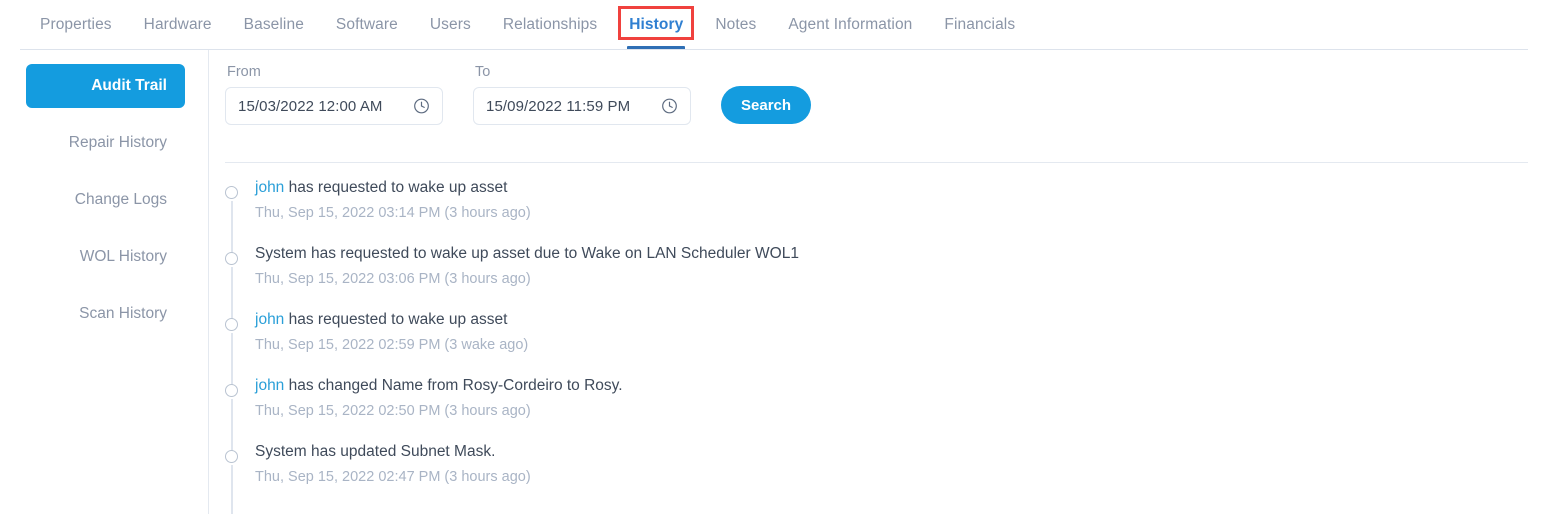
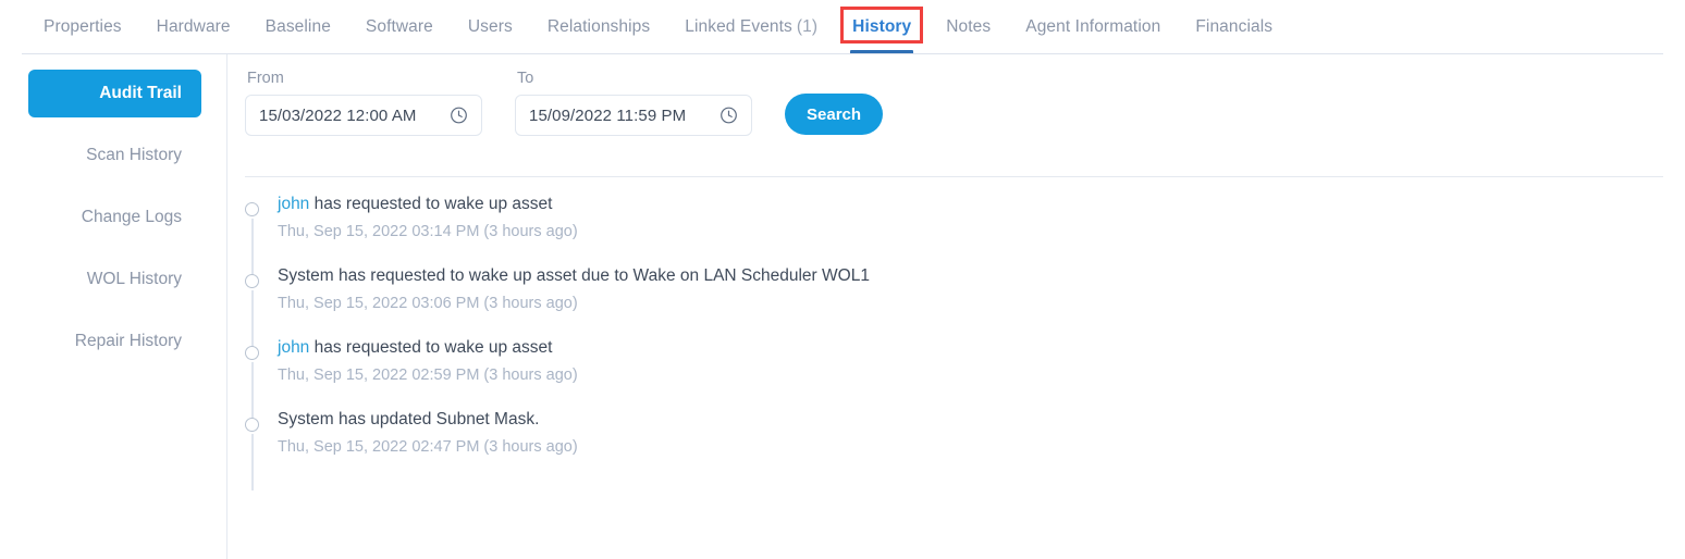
  Properties
  Hardware
  Baseline
  Software
  Users
  Relationships
+ Linked Events
+ (1)
  History
  Notes
  Agent Information
  Financials
  Audit Trail
- Repair History
+ Scan History
  Change Logs
  WOL History
- Scan History
+ Repair History
  From
  15/03/2022 12:00 AM
  To
  15/09/2022 11:59 PM
  Search
  john has requested to wake up asset
  Thu, Sep 15, 2022 03:14 PM (3 hours ago)
  System has requested to wake up asset due to Wake on LAN Scheduler WOL1
  Thu, Sep 15, 2022 03:06 PM (3 hours ago)
  john has requested to wake up asset
- Thu, Sep 15, 2022 02:59 PM (3 wake ago)
+ Thu, Sep 15, 2022 02:59 PM (3 hours ago)
- john has changed Name from Rosy-Cordeiro to Rosy.
- Thu, Sep 15, 2022 02:50 PM (3 hours ago)
  System has updated Subnet Mask.
  Thu, Sep 15, 2022 02:47 PM (3 hours ago)
